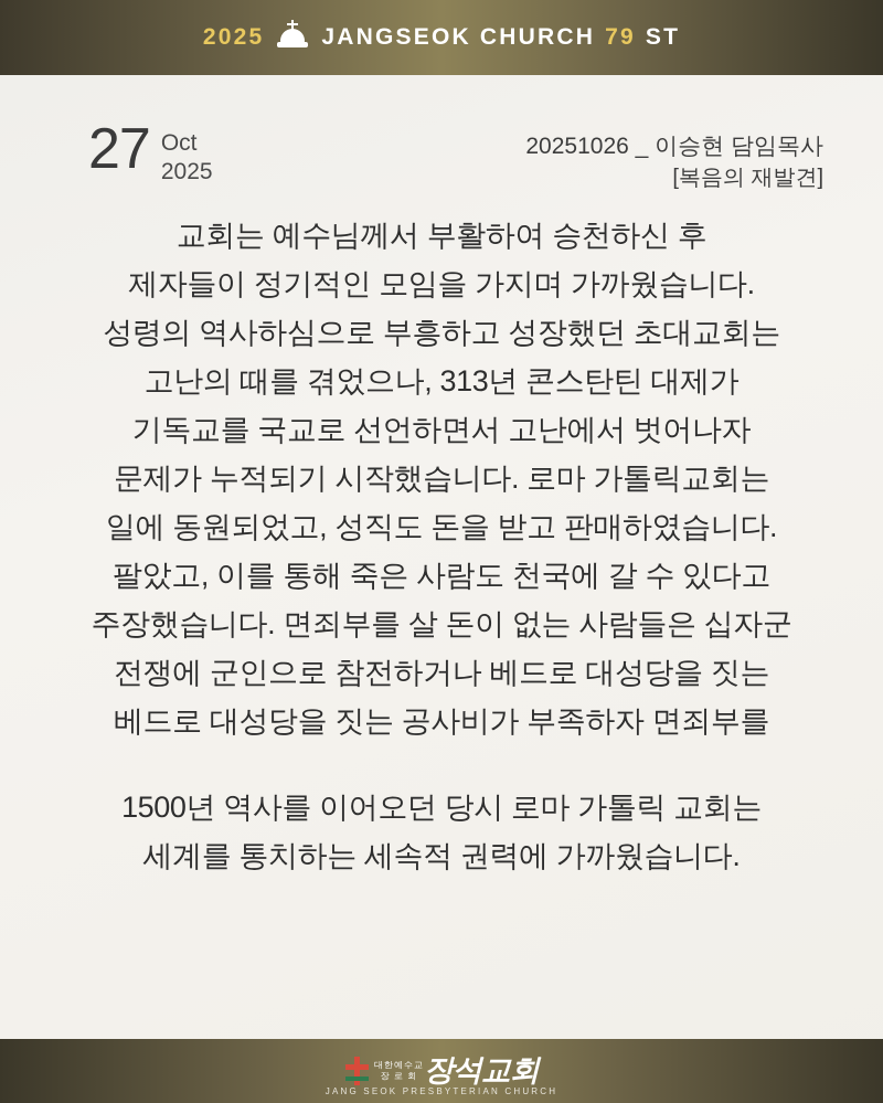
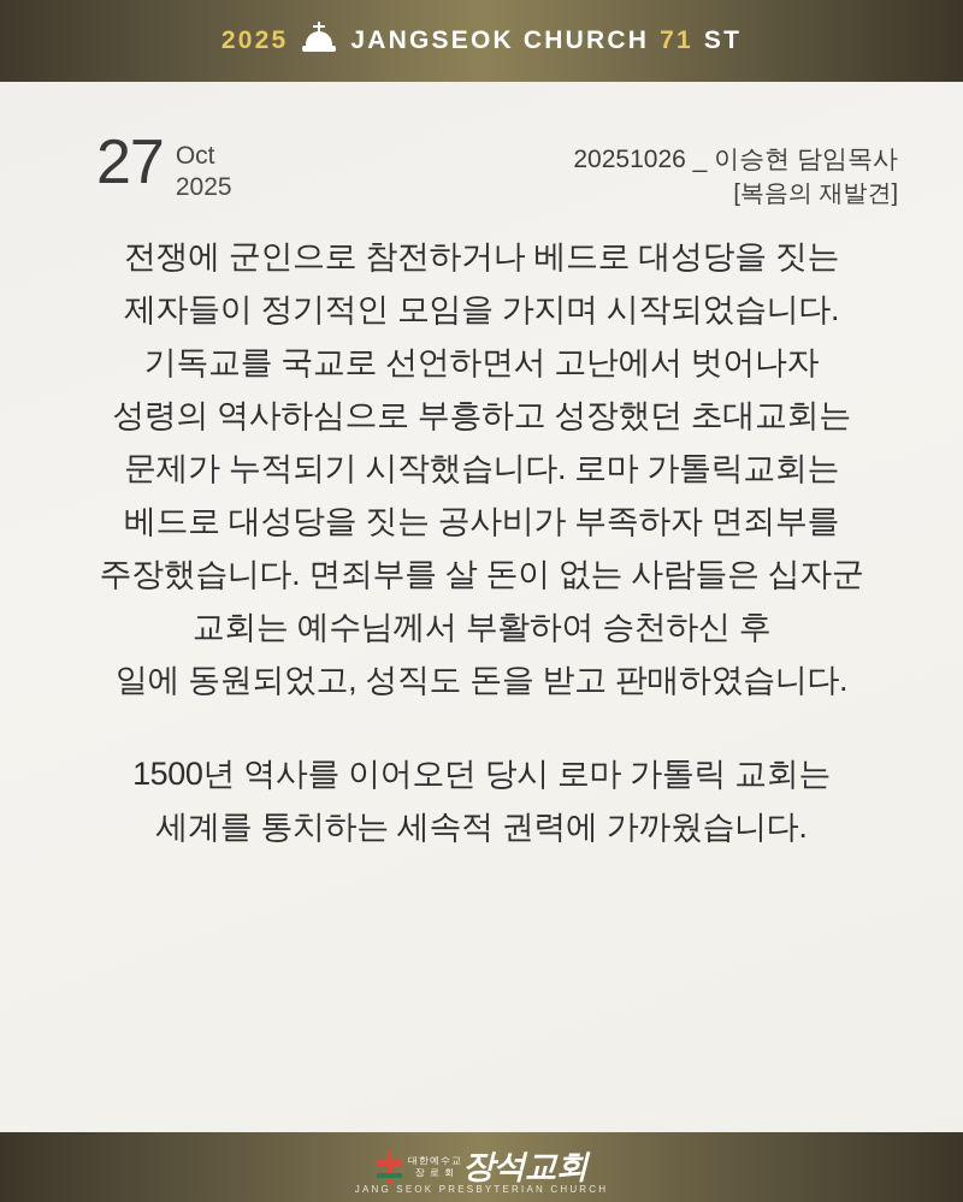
  2025
  JANGSEOK CHURCH
- 79
+ 71
  ST
  27
  Oct
  2025
  20251026 _ 이승현 담임목사
  [복음의 재발견]
- 교회는 예수님께서 부활하여 승천하신 후
+ 전쟁에 군인으로 참전하거나 베드로 대성당을 짓는
- 제자들이 정기적인 모임을 가지며 가까웠습니다.
+ 제자들이 정기적인 모임을 가지며 시작되었습니다.
- 성령의 역사하심으로 부흥하고 성장했던 초대교회는
+ 기독교를 국교로 선언하면서 고난에서 벗어나자
- 고난의 때를 겪었으나, 313년 콘스탄틴 대제가
- 기독교를 국교로 선언하면서 고난에서 벗어나자
+ 성령의 역사하심으로 부흥하고 성장했던 초대교회는
  문제가 누적되기 시작했습니다. 로마 가톨릭교회는
- 일에 동원되었고, 성직도 돈을 받고 판매하였습니다.
+ 베드로 대성당을 짓는 공사비가 부족하자 면죄부를
- 팔았고, 이를 통해 죽은 사람도 천국에 갈 수 있다고
  주장했습니다. 면죄부를 살 돈이 없는 사람들은 십자군
- 전쟁에 군인으로 참전하거나 베드로 대성당을 짓는
+ 교회는 예수님께서 부활하여 승천하신 후
- 베드로 대성당을 짓는 공사비가 부족하자 면죄부를
+ 일에 동원되었고, 성직도 돈을 받고 판매하였습니다.
  1500년 역사를 이어오던 당시 로마 가톨릭 교회는
  세계를 통치하는 세속적 권력에 가까웠습니다.
  대한예수교
  장 로 회
  장석교회
  JANG SEOK PRESBYTERIAN CHURCH
